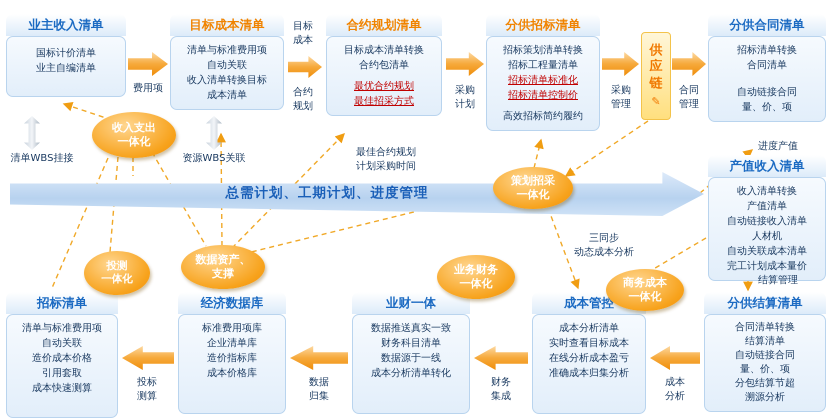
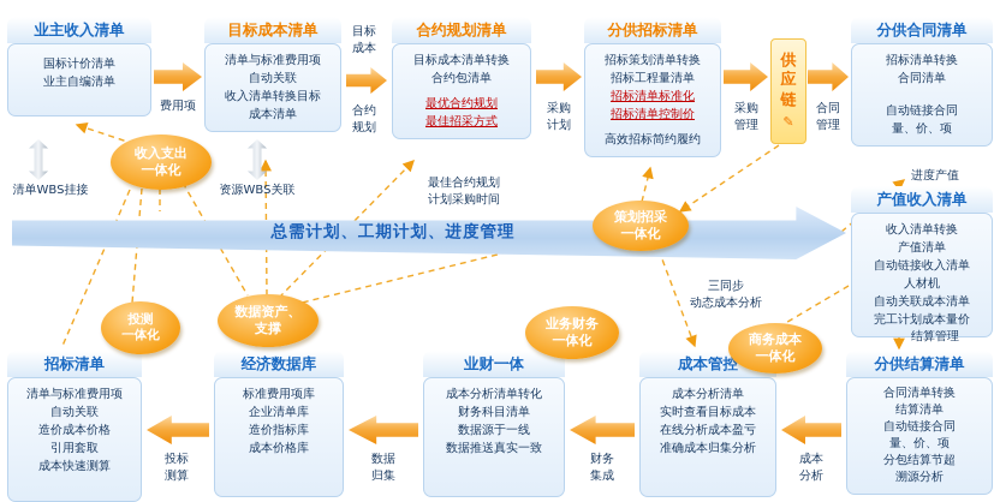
  总需计划、工期计划、进度管理
  业主收入清单
  国标计价清单
  业主自编清单
  费用项
  目标成本清单
  清单与标准费用项
  自动关联
  收入清单转换目标
  成本清单
  目标成本
  合约规划
  合约规划清单
  目标成本清单转换
  合约包清单
  最优合约规划
  最佳招采方式
  采购计划
  分供招标清单
  招标策划清单转换
  招标工程量清单
  招标清单标准化
  招标清单控制价
  高效招标简约履约
  采购管理
  供应链
  ✎
  合同管理
  分供合同清单
  招标清单转换
  合同清单
  自动链接合同
  量、价、项
  清单WBS挂接
  收入支出
  一体化
  资源WBS关联
  最佳合约规划
  计划采购时间
  策划招采
  一体化
  进度产值
  产值收入清单
  收入清单转换
  产值清单
  自动链接收入清单
  人材机
  自动关联成本清单
  完工计划成本量价
  三同步
  动态成本分析
  结算管理
  招标清单
  清单与标准费用项
  自动关联
  造价成本价格
  引用套取
  成本快速测算
  投测
  一体化
  投标测算
  经济数据库
  标准费用项库
  企业清单库
  造价指标库
  成本价格库
  数据资产、
  支撑
  数据归集
  业财一体
- 数据推送真实一致
+ 成本分析清单转化
  财务科目清单
  数据源于一线
- 成本分析清单转化
+ 数据推送真实一致
  业务财务
  一体化
  财务集成
  成本管控
  成本分析清单
  实时查看目标成本
  在线分析成本盈亏
  准确成本归集分析
  商务成本
  一体化
  成本分析
  分供结算清单
  合同清单转换
  结算清单
  自动链接合同
  量、价、项
  分包结算节超
  溯源分析
